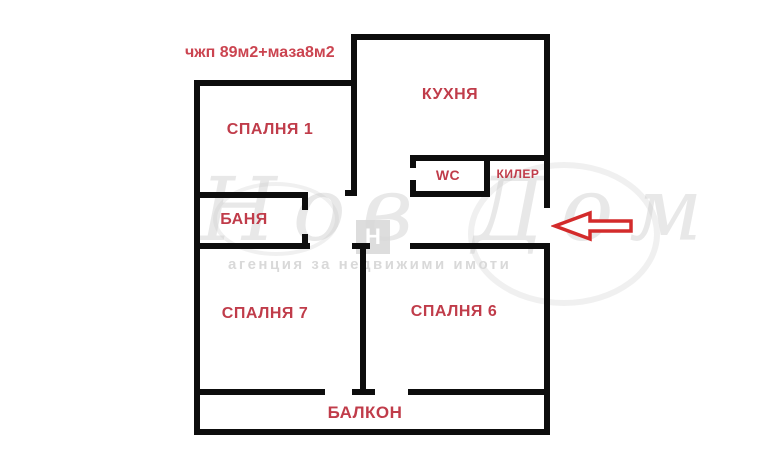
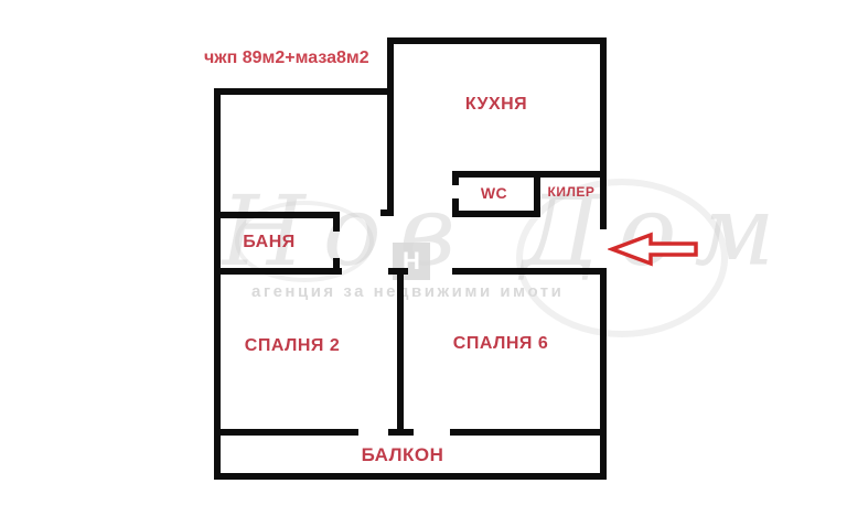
  Нов Дом
  Н
  агенция за недвижими имоти
  чжп 89м2+маза8м2
  КУХНЯ
- СПАЛНЯ 1
  WC
  КИЛЕР
  БАНЯ
- СПАЛНЯ 7
+ СПАЛНЯ 2
  СПАЛНЯ 6
  БАЛКОН
